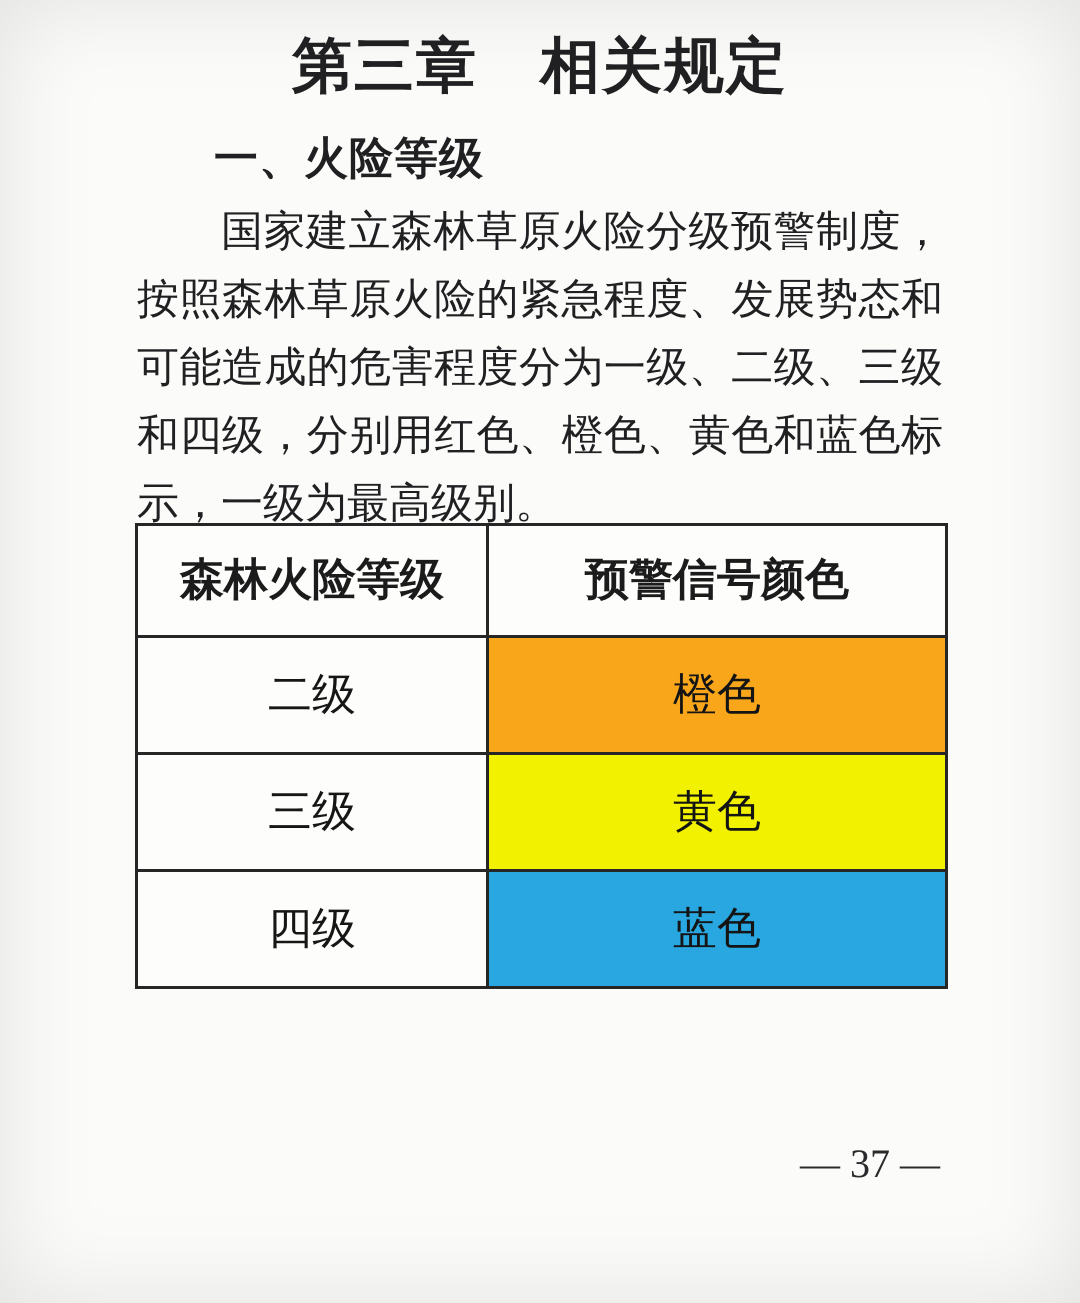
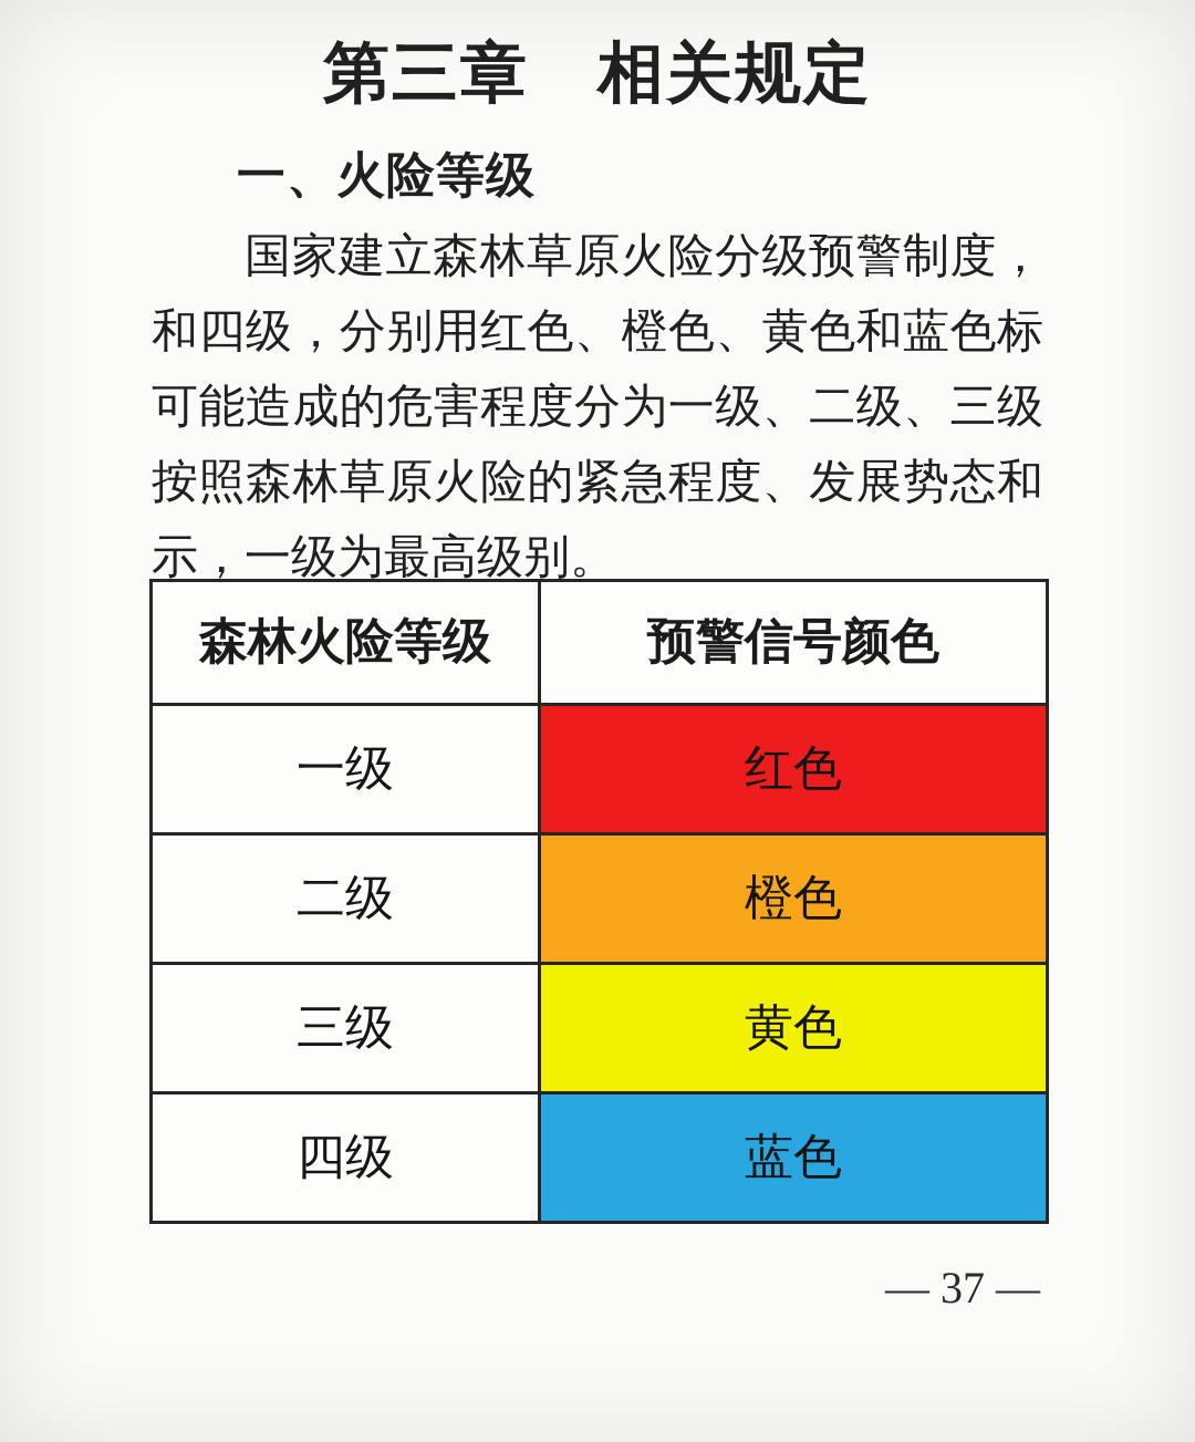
  第三章 相关规定
  一、火险等级
  国家建立森林草原火险分级预警制度，
- 按照森林草原火险的紧急程度、发展势态和
+ 和四级，分别用红色、橙色、黄色和蓝色标
  可能造成的危害程度分为一级、二级、三级
- 和四级，分别用红色、橙色、黄色和蓝色标
+ 按照森林草原火险的紧急程度、发展势态和
  示，一级为最高级别。
  森林火险等级	预警信号颜色
+ 一级	红色
  二级	橙色
  三级	黄色
  四级	蓝色
  — 37 —
